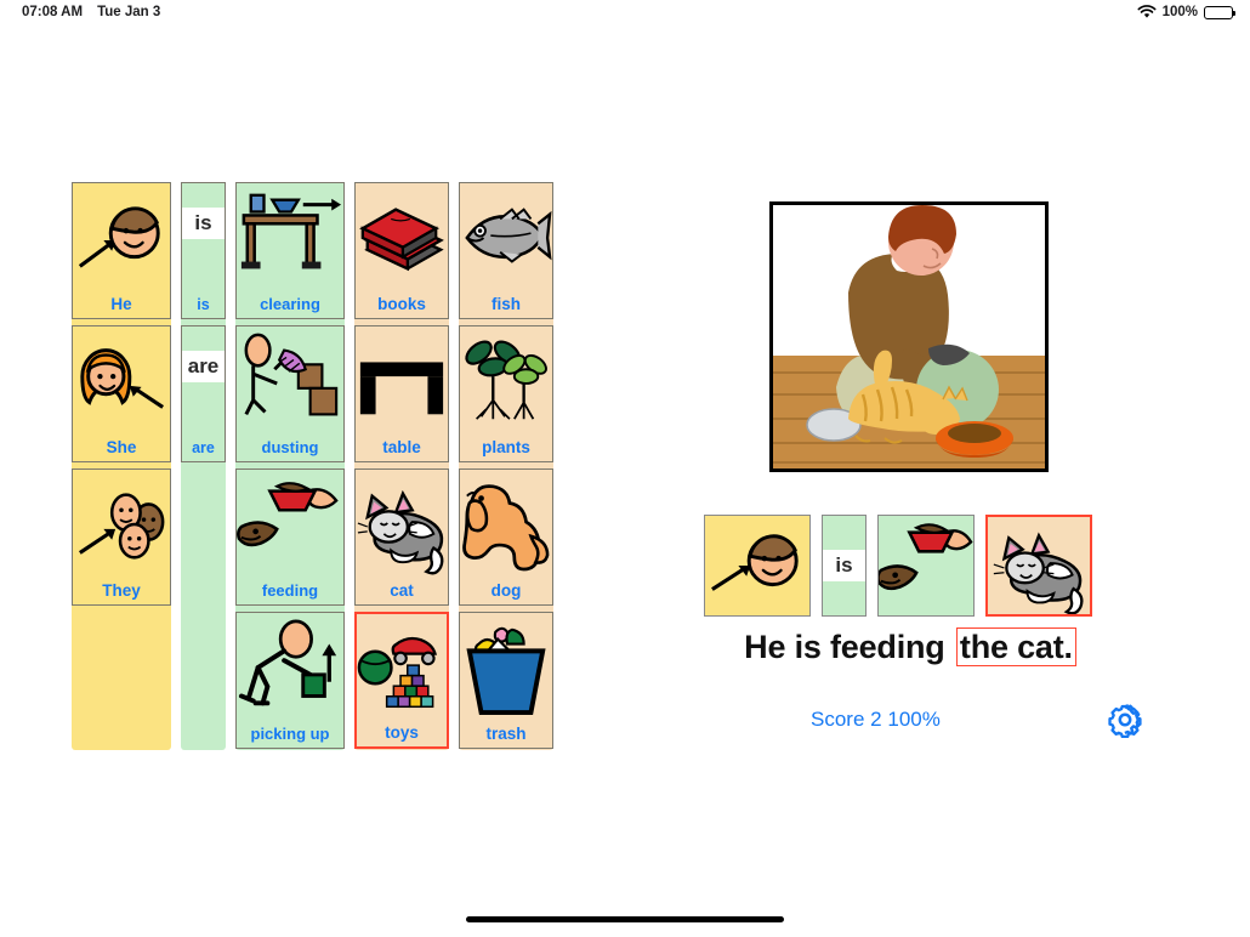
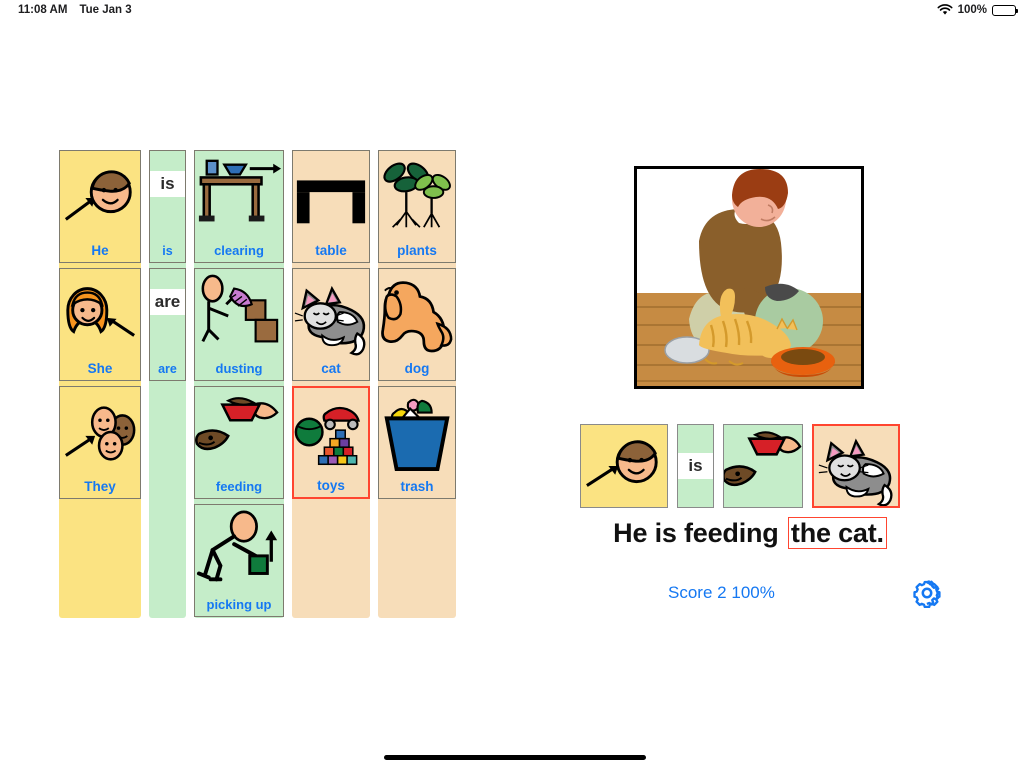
- 07:08 AM
+ 11:08 AM
  Tue Jan 3
  100%
  He
  She
  They
  is
  is
  are
  are
  clearing
  dusting
  feeding
  picking up
- books
  table
  cat
  toys
- fish
  plants
  dog
  trash
  is
  He is feeding the cat.
  Score 2 100%
